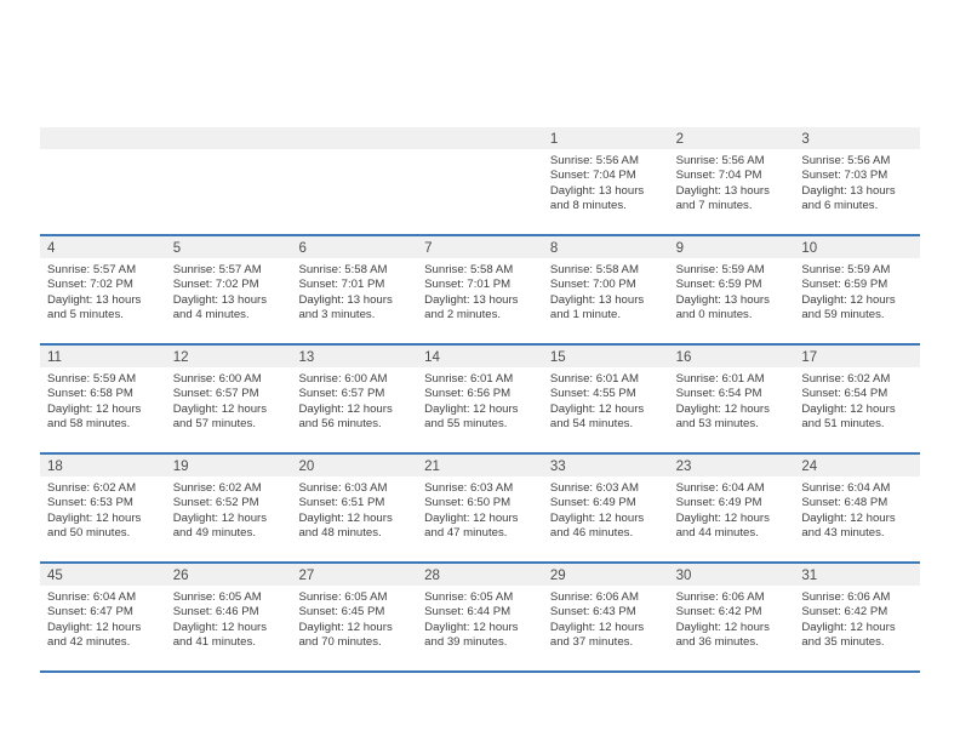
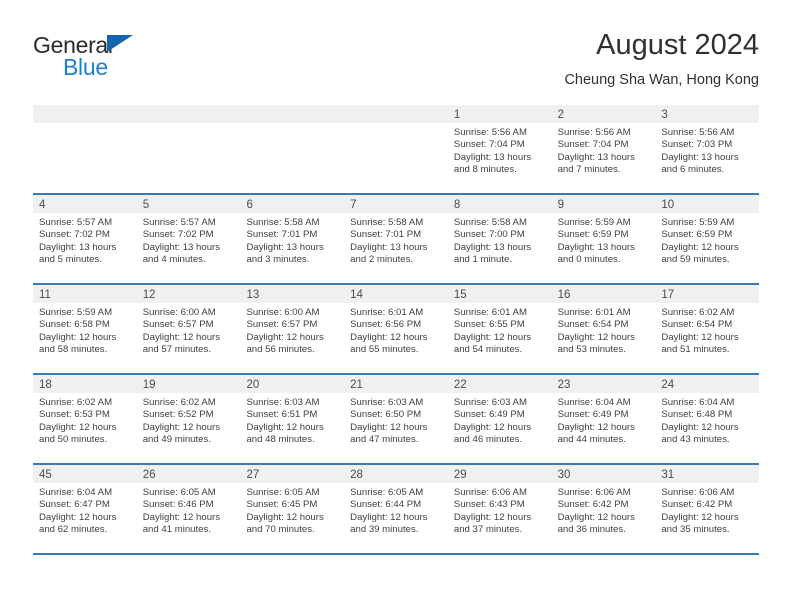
+ General
+ Blue
+ August 2024
+ Cheung Sha Wan, Hong Kong
  1
  Sunrise: 5:56 AM
  Sunset: 7:04 PM
  Daylight: 13 hours
  and 8 minutes.
  2
  Sunrise: 5:56 AM
  Sunset: 7:04 PM
  Daylight: 13 hours
  and 7 minutes.
  3
  Sunrise: 5:56 AM
  Sunset: 7:03 PM
  Daylight: 13 hours
  and 6 minutes.
  4
  Sunrise: 5:57 AM
  Sunset: 7:02 PM
  Daylight: 13 hours
  and 5 minutes.
  5
  Sunrise: 5:57 AM
  Sunset: 7:02 PM
  Daylight: 13 hours
  and 4 minutes.
  6
  Sunrise: 5:58 AM
  Sunset: 7:01 PM
  Daylight: 13 hours
  and 3 minutes.
  7
  Sunrise: 5:58 AM
  Sunset: 7:01 PM
  Daylight: 13 hours
  and 2 minutes.
  8
  Sunrise: 5:58 AM
  Sunset: 7:00 PM
  Daylight: 13 hours
  and 1 minute.
  9
  Sunrise: 5:59 AM
  Sunset: 6:59 PM
  Daylight: 13 hours
  and 0 minutes.
  10
  Sunrise: 5:59 AM
  Sunset: 6:59 PM
  Daylight: 12 hours
  and 59 minutes.
  11
  Sunrise: 5:59 AM
  Sunset: 6:58 PM
  Daylight: 12 hours
  and 58 minutes.
  12
  Sunrise: 6:00 AM
  Sunset: 6:57 PM
  Daylight: 12 hours
  and 57 minutes.
  13
  Sunrise: 6:00 AM
  Sunset: 6:57 PM
  Daylight: 12 hours
  and 56 minutes.
  14
  Sunrise: 6:01 AM
  Sunset: 6:56 PM
  Daylight: 12 hours
  and 55 minutes.
  15
  Sunrise: 6:01 AM
- Sunset: 4:55 PM
+ Sunset: 6:55 PM
  Daylight: 12 hours
  and 54 minutes.
  16
  Sunrise: 6:01 AM
  Sunset: 6:54 PM
  Daylight: 12 hours
  and 53 minutes.
  17
  Sunrise: 6:02 AM
  Sunset: 6:54 PM
  Daylight: 12 hours
  and 51 minutes.
  18
  Sunrise: 6:02 AM
  Sunset: 6:53 PM
  Daylight: 12 hours
  and 50 minutes.
  19
  Sunrise: 6:02 AM
  Sunset: 6:52 PM
  Daylight: 12 hours
  and 49 minutes.
  20
  Sunrise: 6:03 AM
  Sunset: 6:51 PM
  Daylight: 12 hours
  and 48 minutes.
  21
  Sunrise: 6:03 AM
  Sunset: 6:50 PM
  Daylight: 12 hours
  and 47 minutes.
- 33
+ 22
  Sunrise: 6:03 AM
  Sunset: 6:49 PM
  Daylight: 12 hours
  and 46 minutes.
  23
  Sunrise: 6:04 AM
  Sunset: 6:49 PM
  Daylight: 12 hours
  and 44 minutes.
  24
  Sunrise: 6:04 AM
  Sunset: 6:48 PM
  Daylight: 12 hours
  and 43 minutes.
  45
  Sunrise: 6:04 AM
  Sunset: 6:47 PM
  Daylight: 12 hours
- and 42 minutes.
+ and 62 minutes.
  26
  Sunrise: 6:05 AM
  Sunset: 6:46 PM
  Daylight: 12 hours
  and 41 minutes.
  27
  Sunrise: 6:05 AM
  Sunset: 6:45 PM
  Daylight: 12 hours
  and 70 minutes.
  28
  Sunrise: 6:05 AM
  Sunset: 6:44 PM
  Daylight: 12 hours
  and 39 minutes.
  29
  Sunrise: 6:06 AM
  Sunset: 6:43 PM
  Daylight: 12 hours
  and 37 minutes.
  30
  Sunrise: 6:06 AM
  Sunset: 6:42 PM
  Daylight: 12 hours
  and 36 minutes.
  31
  Sunrise: 6:06 AM
  Sunset: 6:42 PM
  Daylight: 12 hours
  and 35 minutes.
